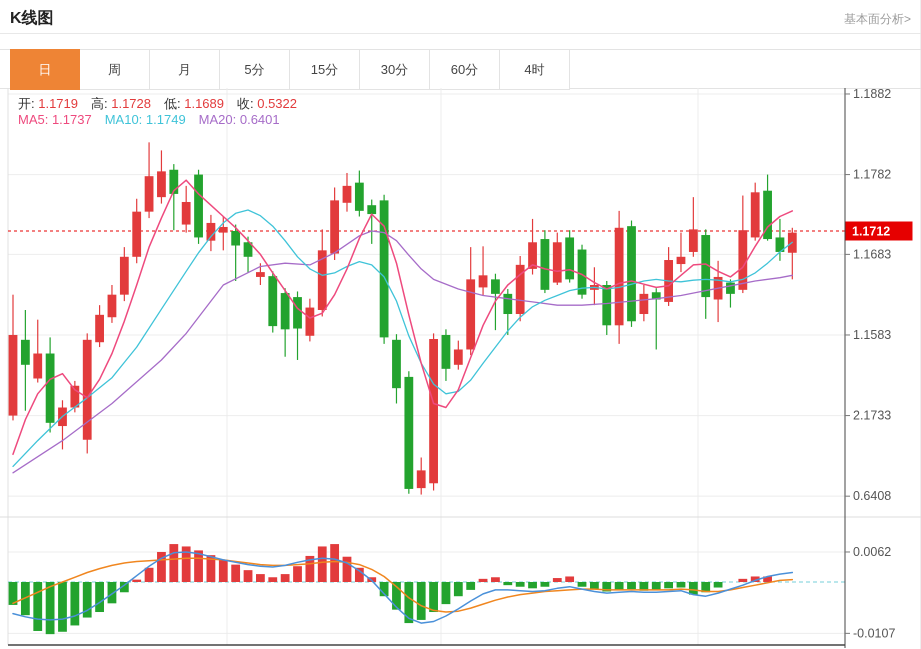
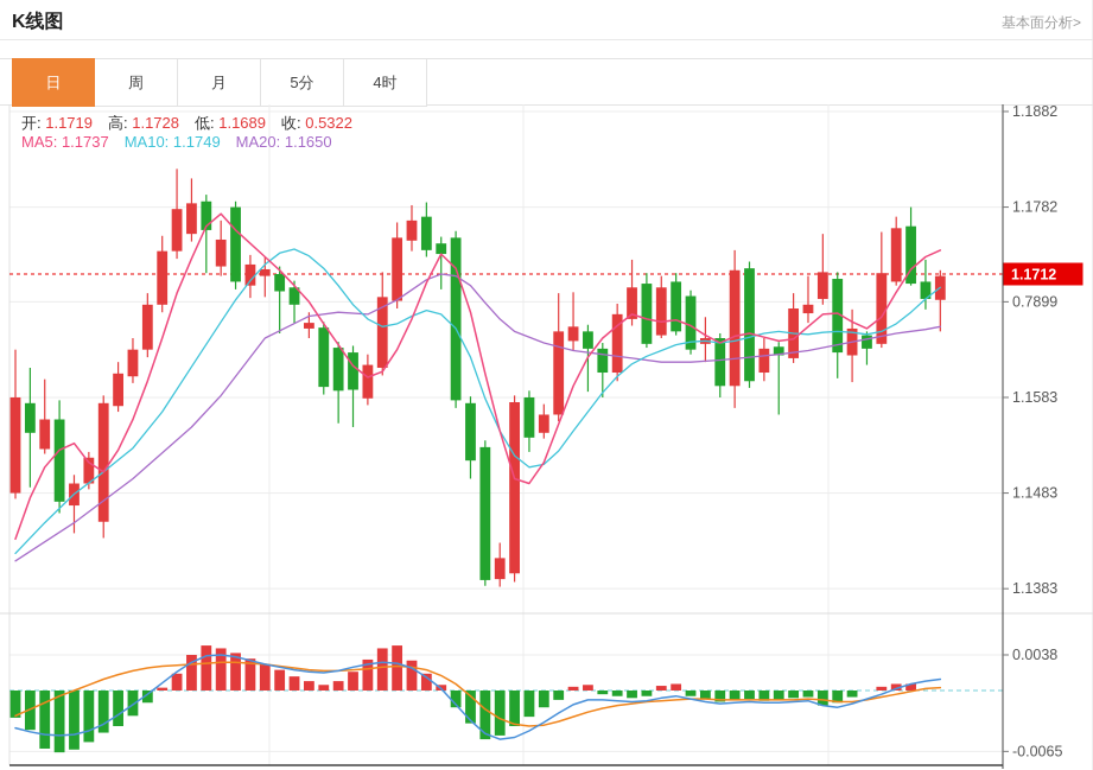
  K线图
  基本面分析>
  日
  周
  月
  5分
- 15分
- 30分
- 60分
  4时
  1.1882
  1.1782
- 1.1683
+ 0.7899
  1.1583
- 2.1733
+ 1.1483
- 0.6408
+ 1.1383
- 0.0062
+ 0.0038
- -0.0107
+ -0.0065
  1.1712
  开: 1.1719 高: 1.1728 低: 1.1689 收: 0.5322
- MA5: 1.1737 MA10: 1.1749 MA20: 0.6401
+ MA5: 1.1737 MA10: 1.1749 MA20: 1.1650
